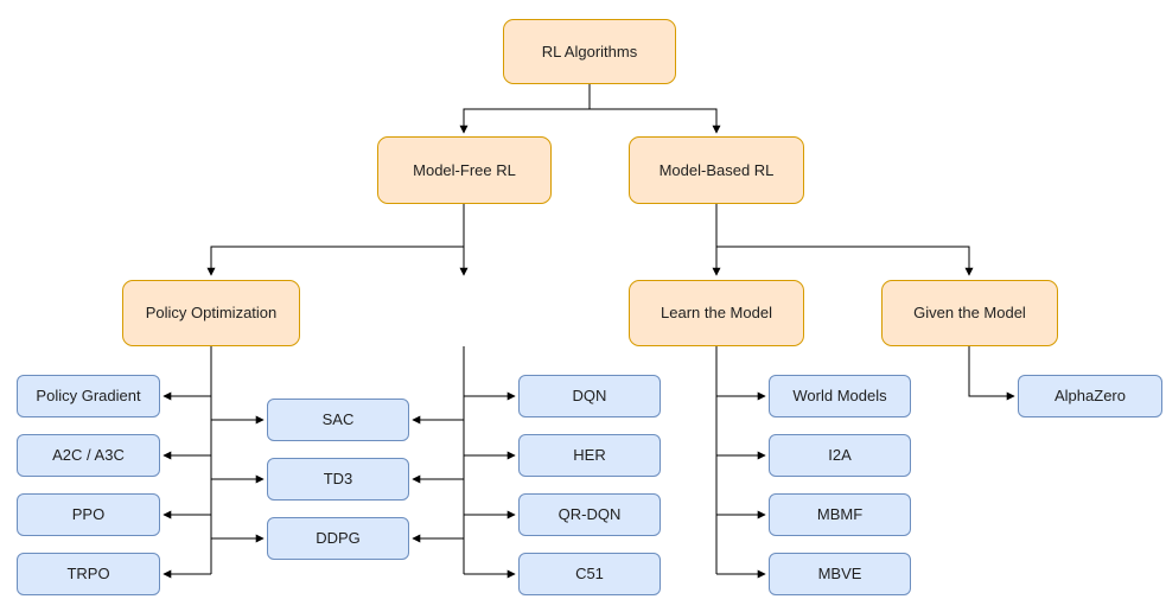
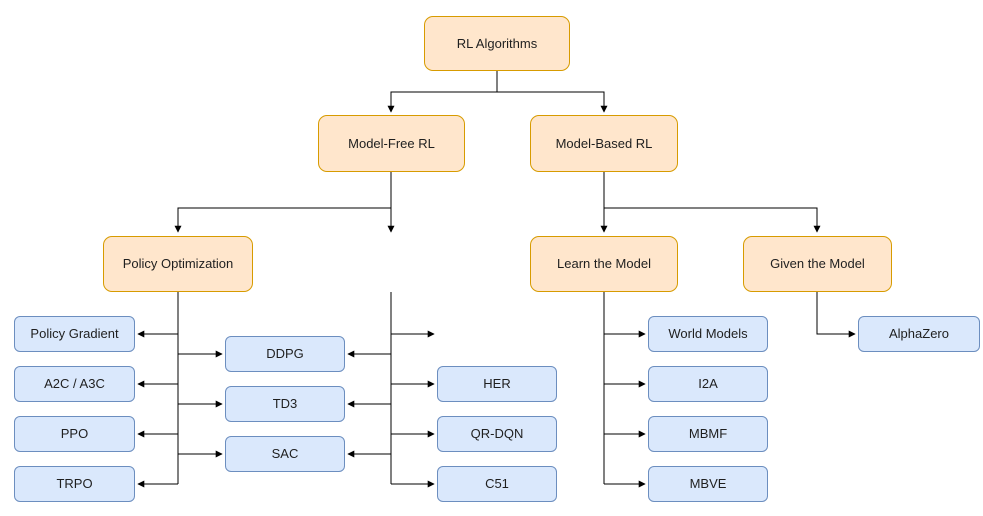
  RL Algorithms
  Model-Free RL
  Model-Based RL
  Policy Optimization
  Learn the Model
  Given the Model
  Policy Gradient
  A2C / A3C
  PPO
  TRPO
- SAC
+ DDPG
  TD3
- DDPG
+ SAC
- DQN
  HER
  QR-DQN
  C51
  World Models
  I2A
  MBMF
  MBVE
  AlphaZero
